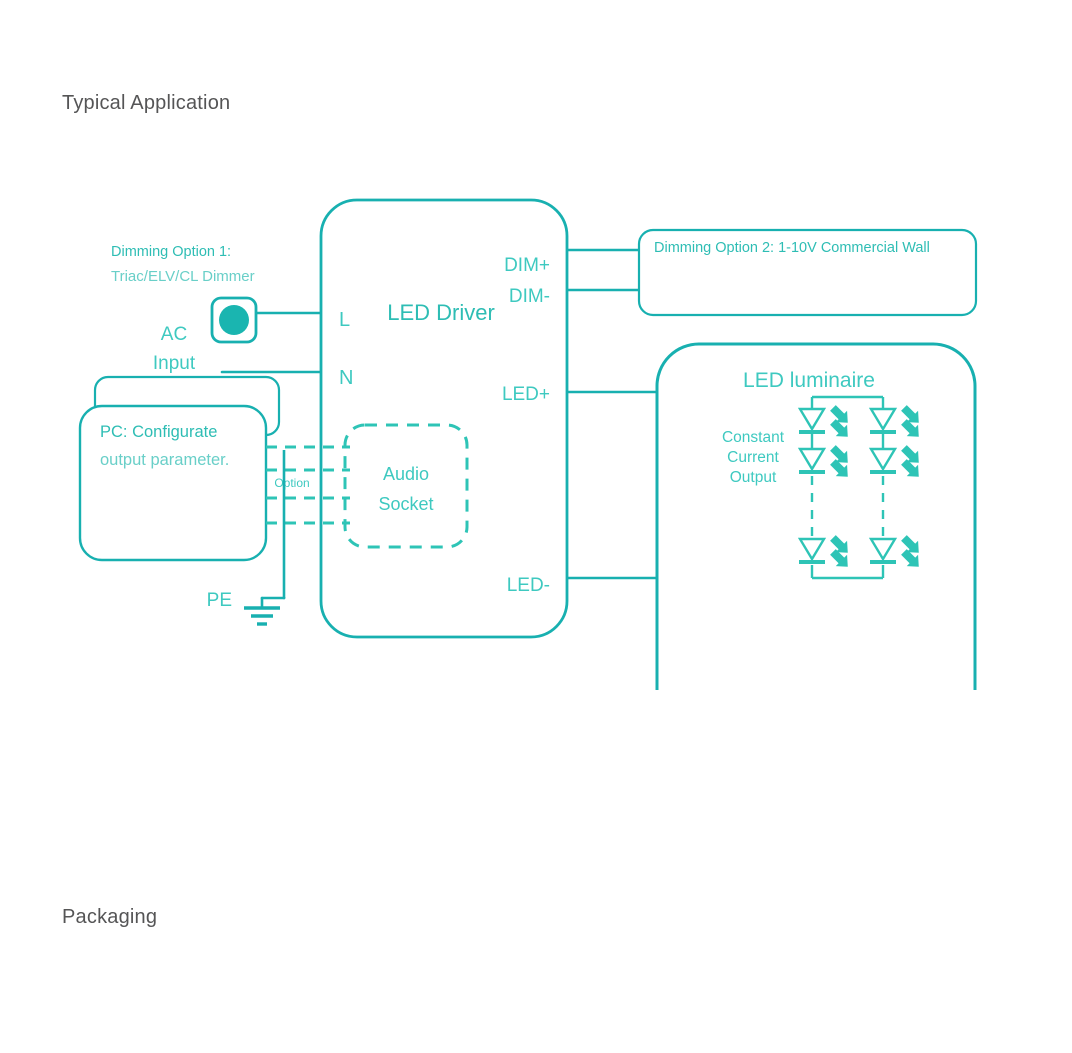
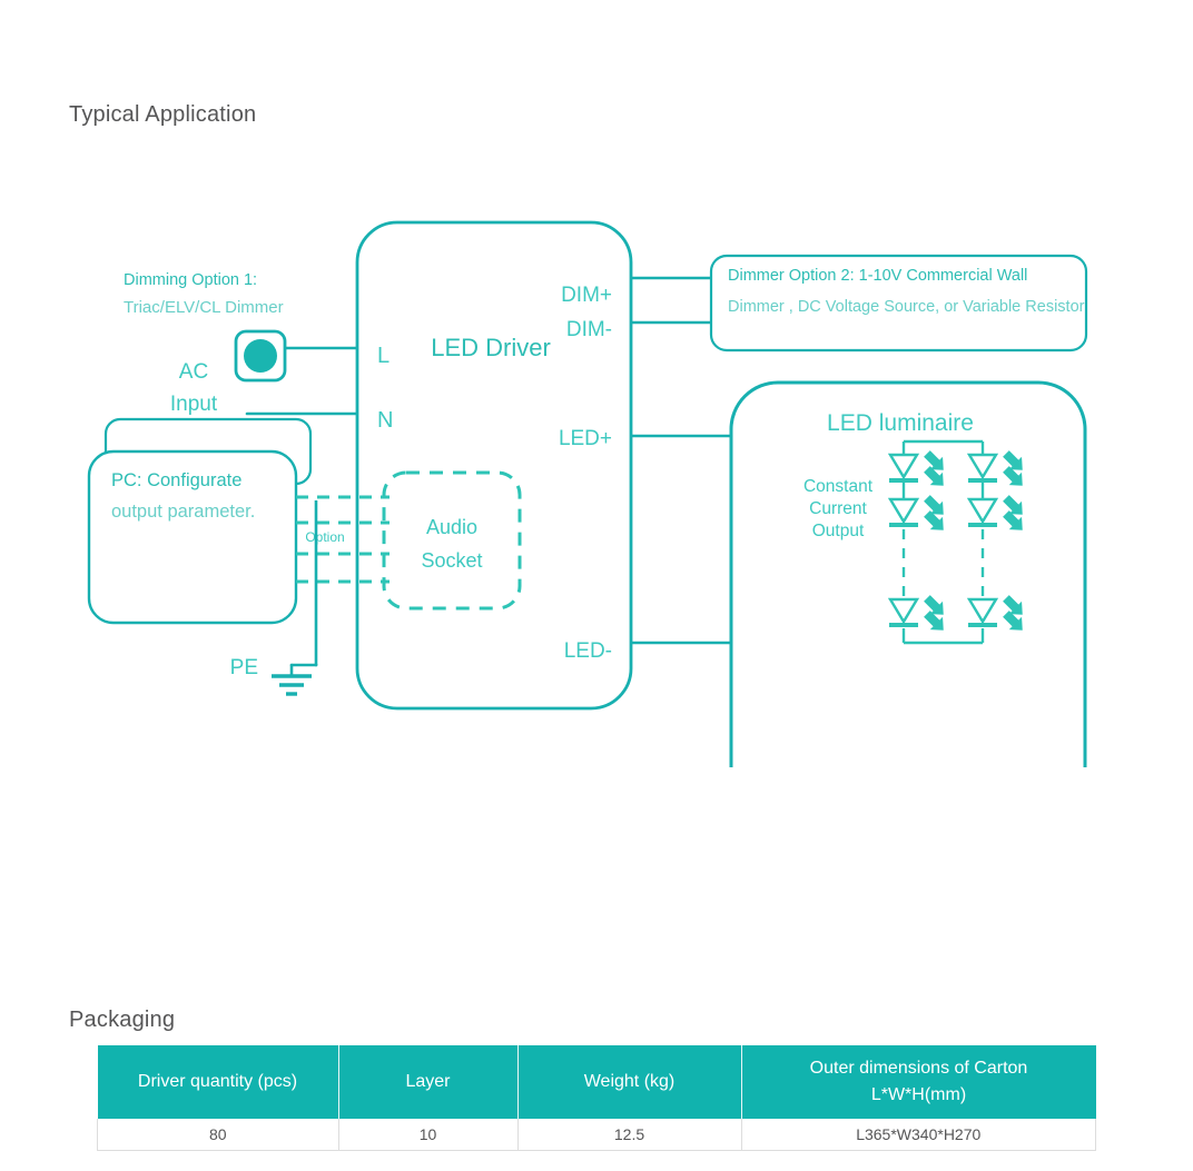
  Typical Application
  AC
  Input
  Dimming Option 1:
  Triac/ELV/CL Dimmer
- Dimming Option 2: 1-10V Commercial Wall
+ Dimmer Option 2: 1-10V Commercial Wall
+ Dimmer , DC Voltage Source, or Variable Resistor
  LED Driver
  L
  N
  DIM+
  DIM-
  LED+
  LED-
  PE
  Audio
  Socket
  PC: Configurate
  output parameter.
  Option
  LED luminaire
  Constant
  Current
  Output
  Packaging
+ Driver quantity (pcs)	Layer	Weight (kg)	Outer dimensions of Carton L*W*H(mm)
+ 80	10	12.5	L365*W340*H270
